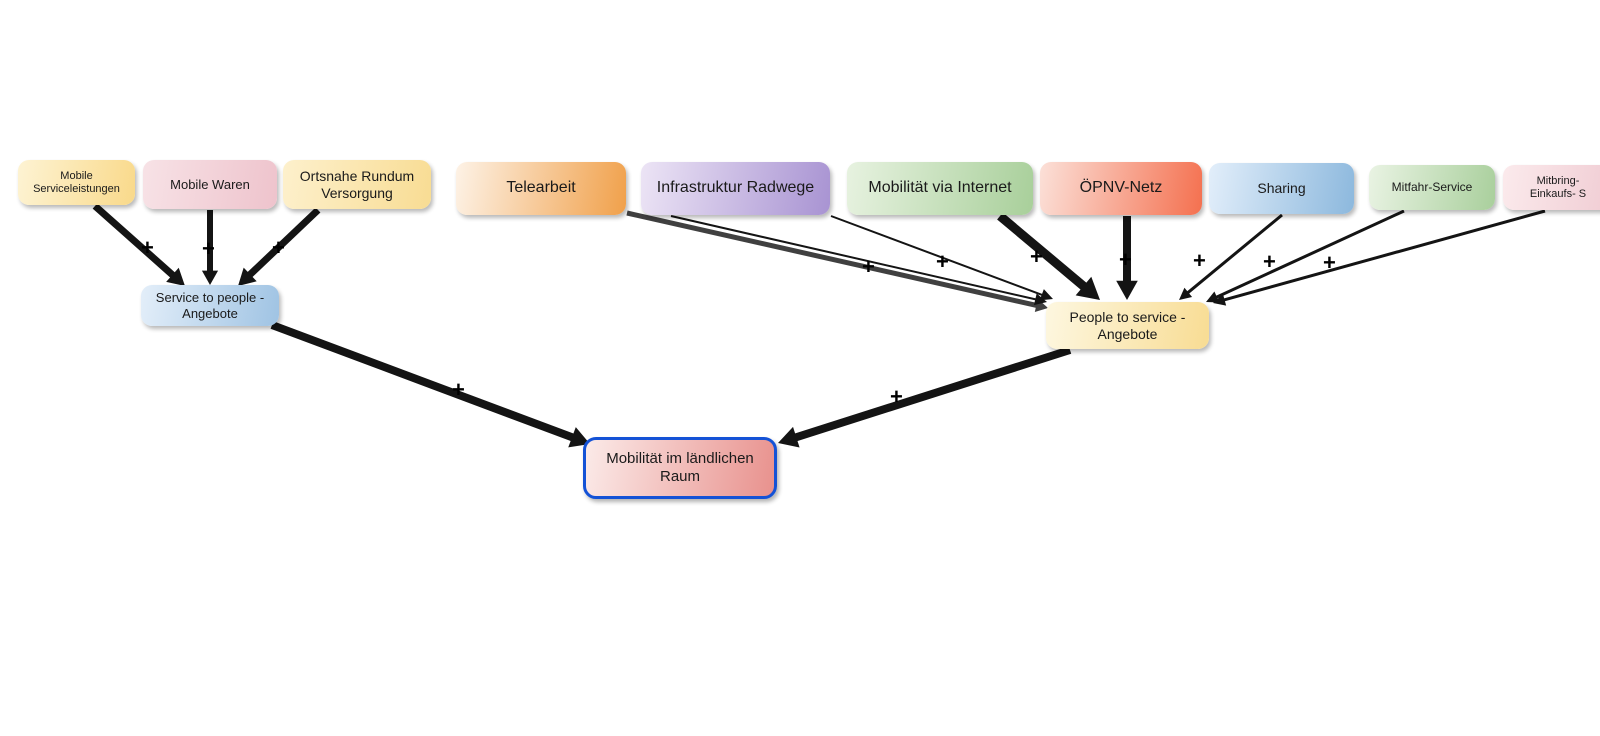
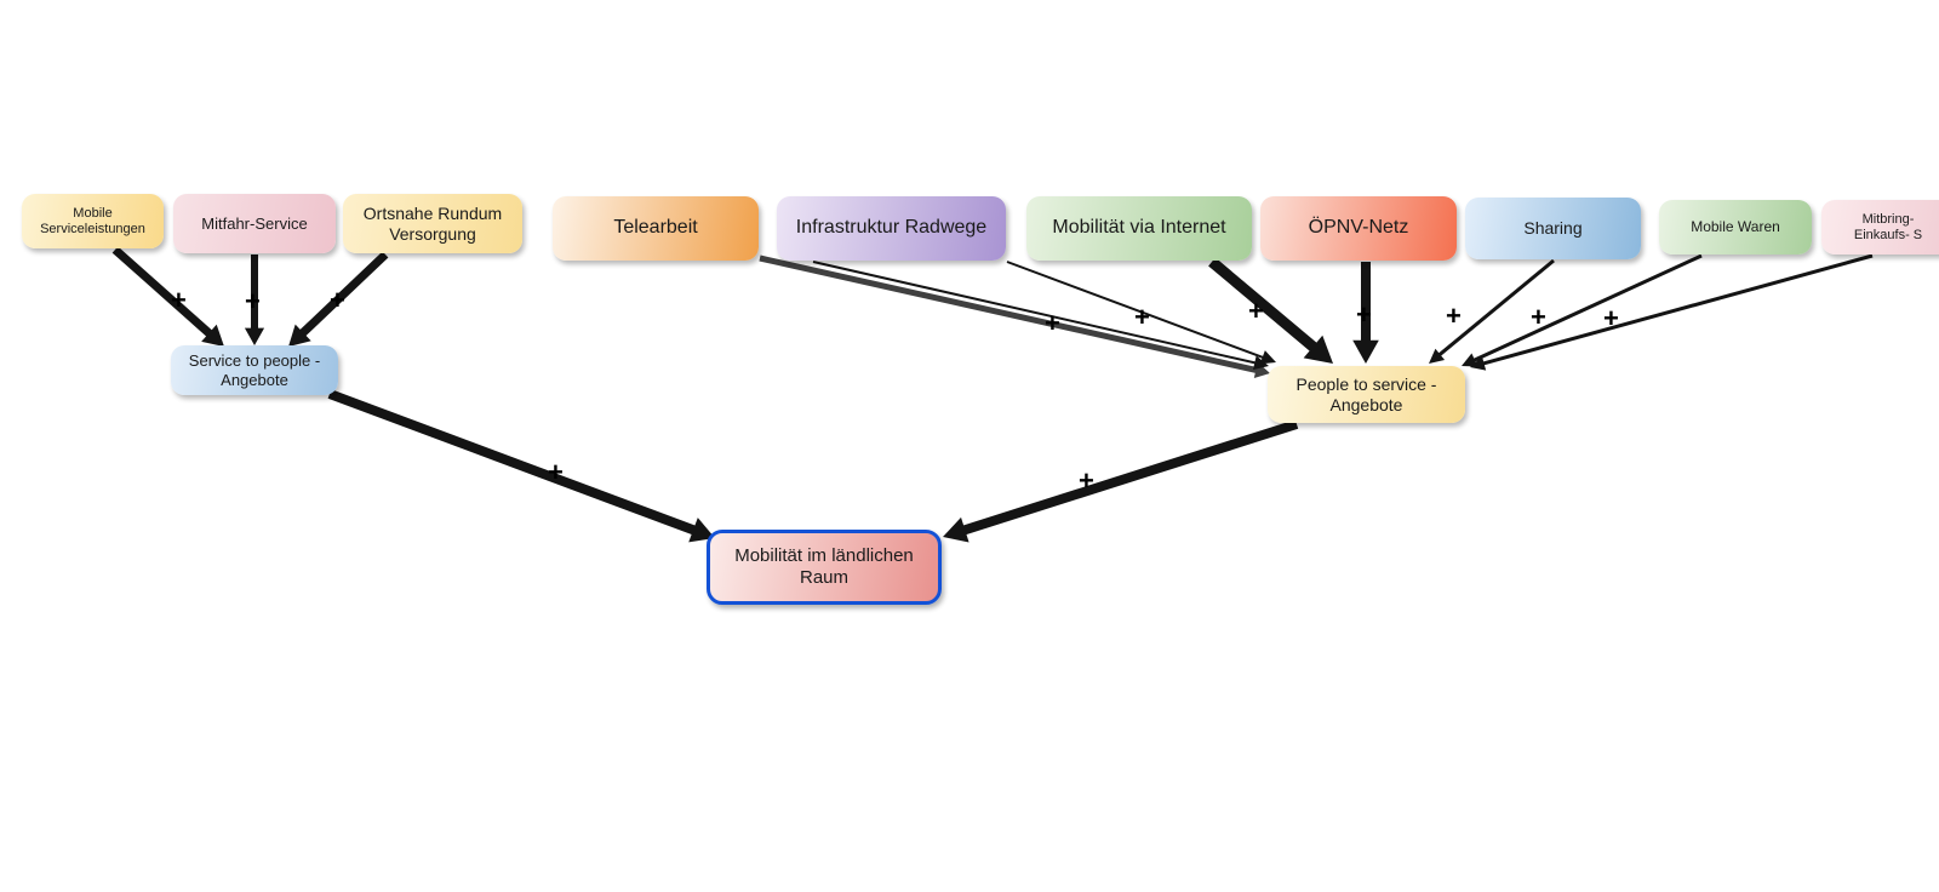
  Mobile
  Serviceleistungen
- Mobile Waren
+ Mitfahr-Service
  Ortsnahe Rundum
  Versorgung
  Telearbeit
  Infrastruktur Radwege
  Mobilität via Internet
  ÖPNV-Netz
  Sharing
- Mitfahr-Service
+ Mobile Waren
  Mitbring-
  Einkaufs- S
  Service to people -
  Angebote
  People to service -
  Angebote
  Mobilität im ländlichen
  Raum
  +
  +
  +
  +
  +
  +
  +
  +
  +
  +
  +
  +
